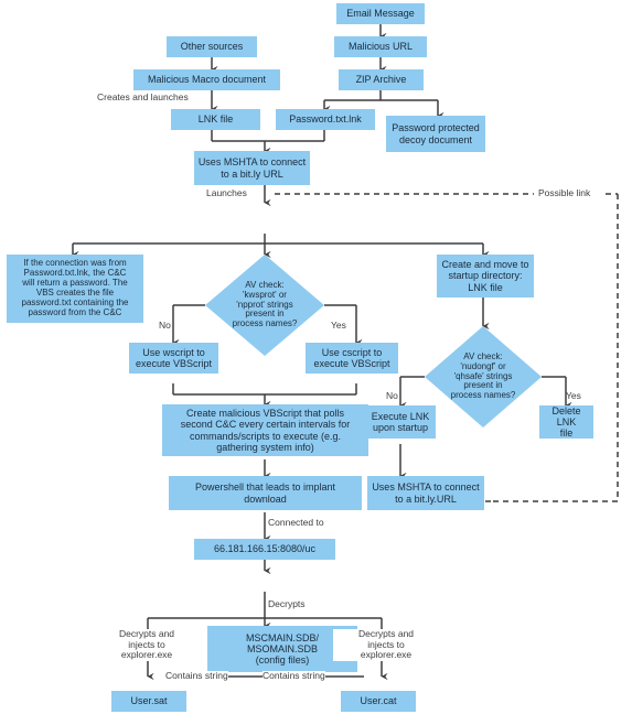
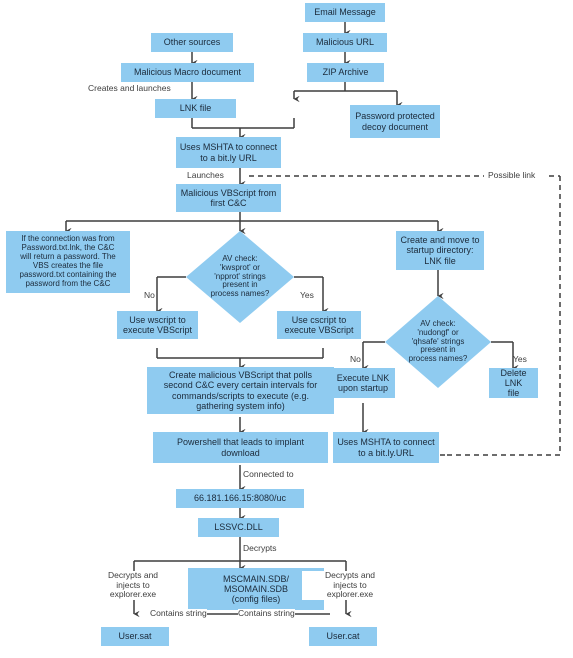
  Email Message
  Malicious URL
  ZIP Archive
  Other sources
  Malicious Macro document
  LNK file
- Password.txt.lnk
  Password protected
  decoy document
  Uses MSHTA to connect
  to a bit.ly URL
+ Malicious VBScript from
+ first C&C
  If the connection was from
  Password.txt.lnk, the C&C
  will return a password. The
  VBS creates the file
  password.txt containing the
  password from the C&C
  Create and move to
  startup directory:
  LNK file
  Use wscript to
  execute VBScript
  Use cscript to
  execute VBScript
  Execute LNK
  upon startup
  Delete LNK
  file
  Create malicious VBScript that polls
  second C&C every certain intervals for
  commands/scripts to execute (e.g.
  gathering system info)
  Uses MSHTA to connect
  to a bit.ly.URL
  Powershell that leads to implant
  download
  66.181.166.15:8080/uc
+ LSSVC.DLL
  MSCMAIN.SDB/
  MSOMAIN.SDB
  (config files)
  User.sat
  User.cat
  AV check:
  'kwsprot' or
  'npprot' strings
  present in
  process names?
  AV check:
  'nudongf' or
  'qhsafe' strings
  present in
  process names?
  Creates and launches
  Launches
  Possible link
  No
  Yes
  No
  Yes
  Connected to
  Decrypts
  Decrypts and
  injects to
  explorer.exe
  Decrypts and
  injects to
  explorer.exe
  Contains string
  Contains string
